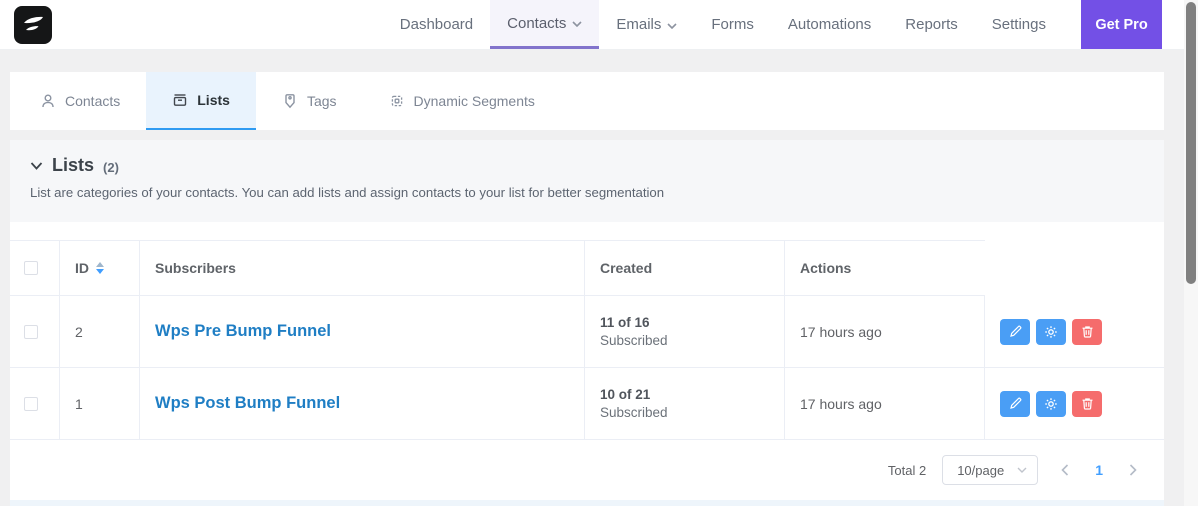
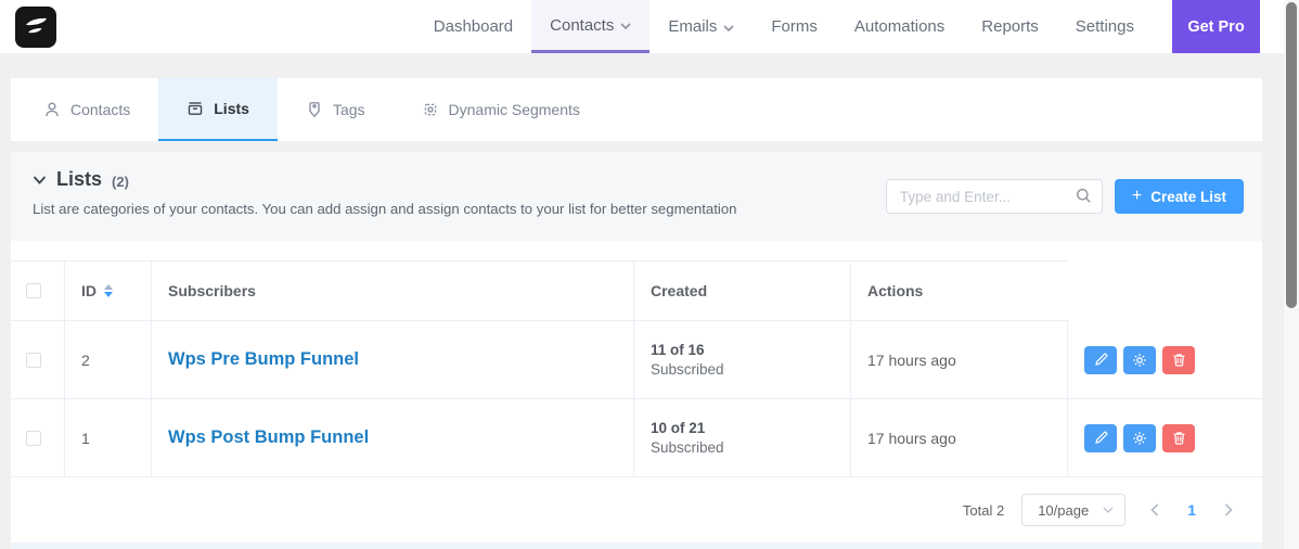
  Dashboard
  Contacts
  Emails
  Forms
  Automations
  Reports
  Settings
  Get Pro
  Contacts
  Lists
  Tags
  Dynamic Segments
  Lists
  (2)
- List are categories of your contacts. You can add lists and assign contacts to your list for better segmentation
+ List are categories of your contacts. You can add assign and assign contacts to your list for better segmentation
+ Type and Enter...
+ +
+ Create List
  ID
  Subscribers
  Created
  Actions
  2
  Wps Pre Bump Funnel
  11 of 16
  Subscribed
  17 hours ago
  1
  Wps Post Bump Funnel
  10 of 21
  Subscribed
  17 hours ago
  Total 2
  10/page
  1
